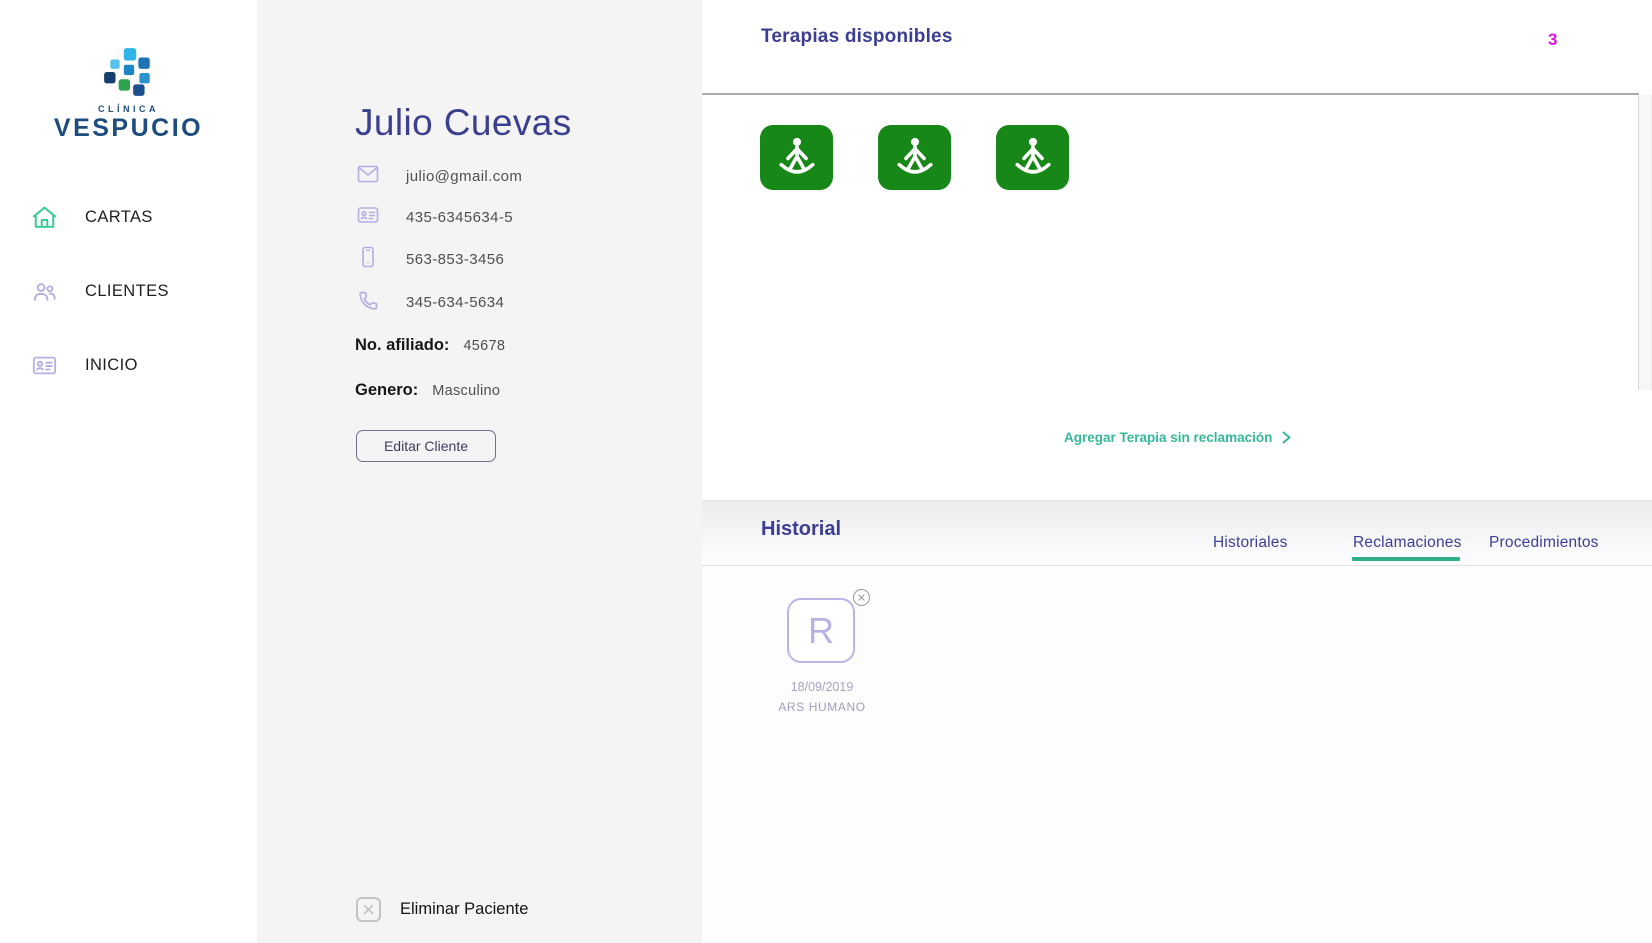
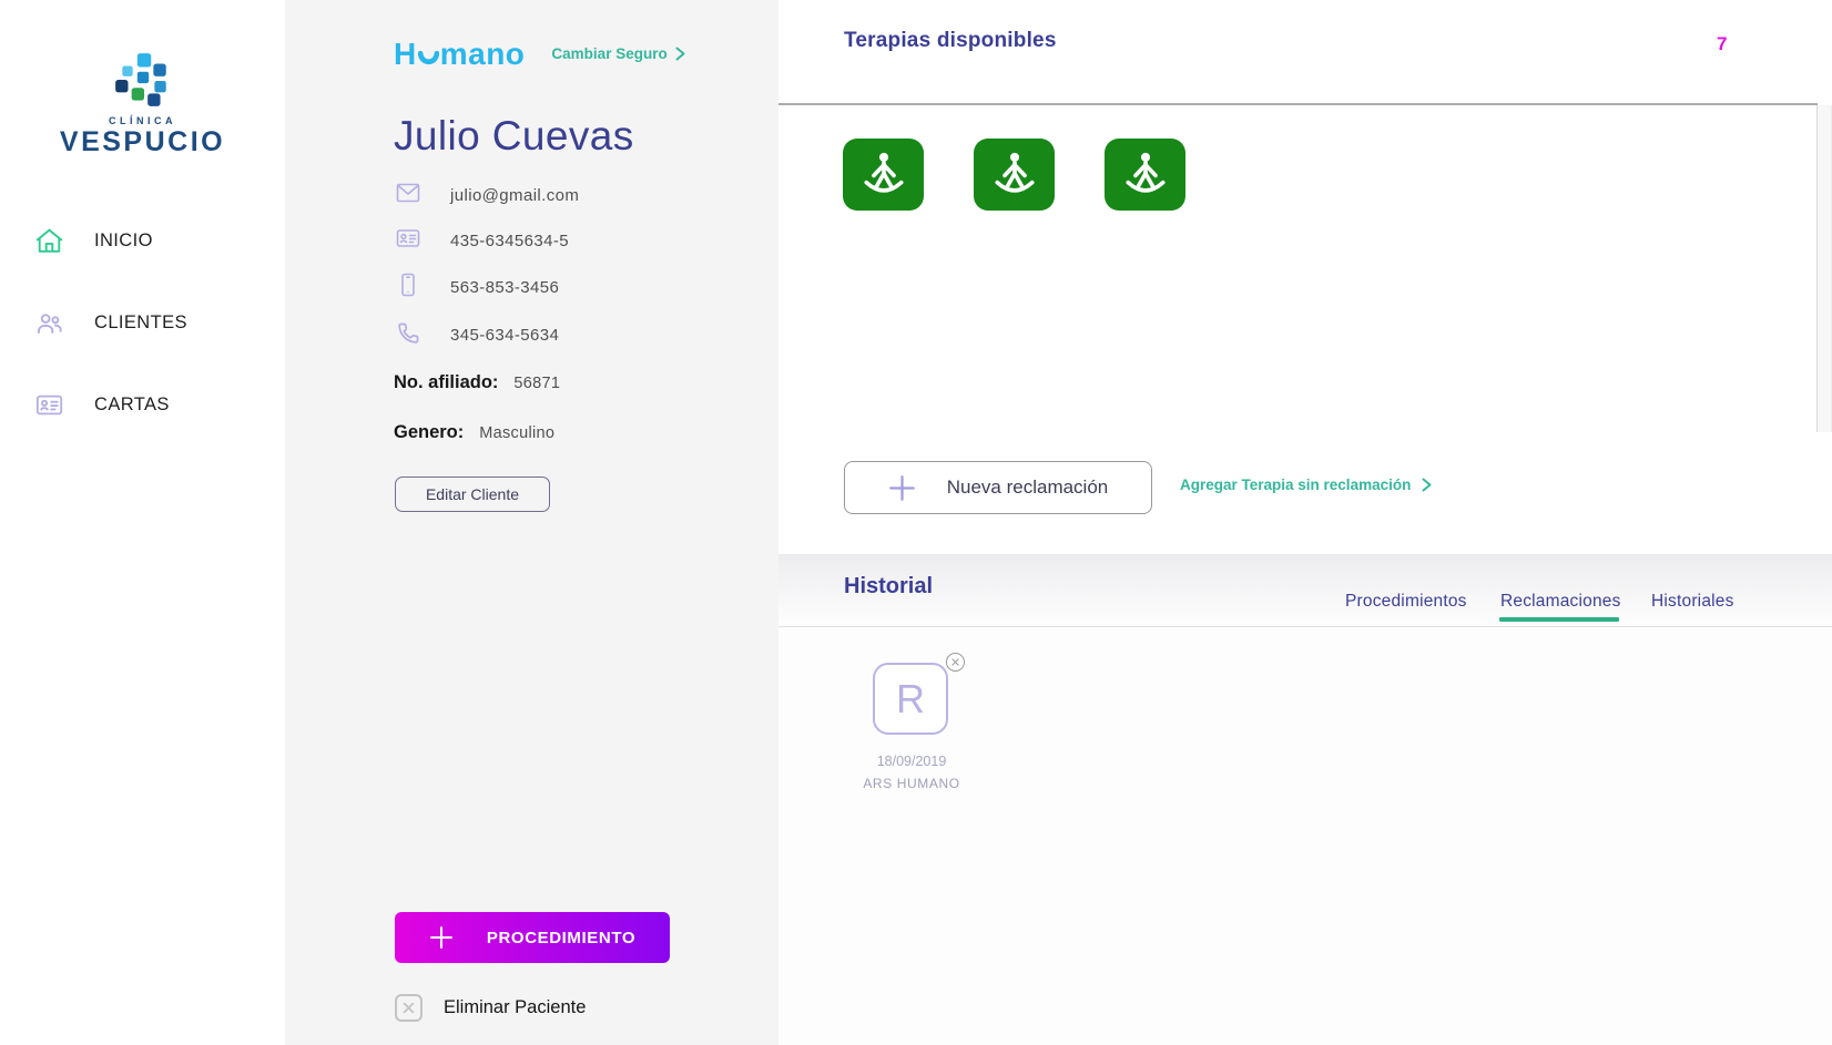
  CLÍNICA
  VESPUCIO
- CARTAS
+ INICIO
  CLIENTES
- INICIO
+ CARTAS
+ H
+ mano
+ Cambiar Seguro
  Julio Cuevas
  julio@gmail.com
  435-6345634-5
  563-853-3456
  345-634-5634
  No. afiliado:
- 45678
+ 56871
  Genero:
  Masculino
  Editar Cliente
+ PROCEDIMIENTO
  Eliminar Paciente
  Terapias disponibles
- 3
+ 7
+ Nueva reclamación
  Agregar Terapia sin reclamación
  Historial
- Historiales
+ Procedimientos
  Reclamaciones
- Procedimientos
+ Historiales
  R
  18/09/2019
  ARS HUMANO
